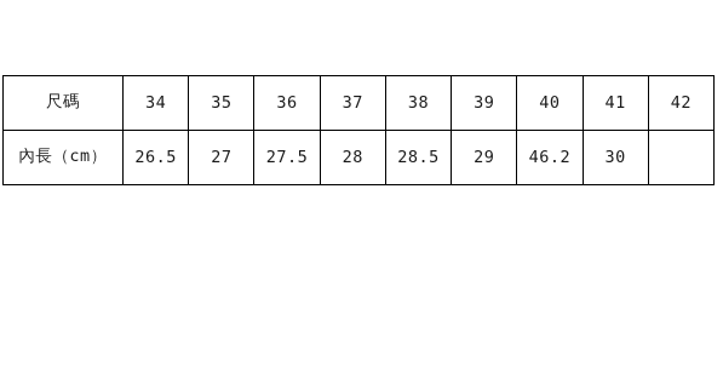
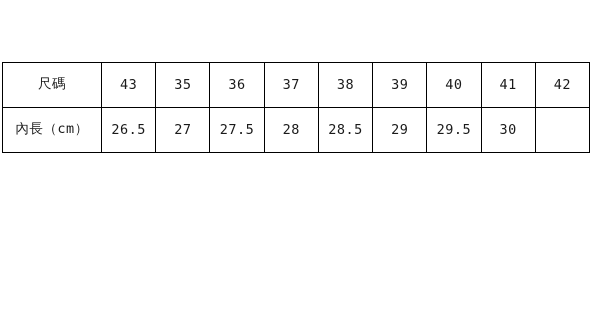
- 尺碼	34	35	36	37	38	39	40	41	42
+ 尺碼	43	35	36	37	38	39	40	41	42
- 內長（cm）	26.5	27	27.5	28	28.5	29	46.2	30
+ 內長（cm）	26.5	27	27.5	28	28.5	29	29.5	30
